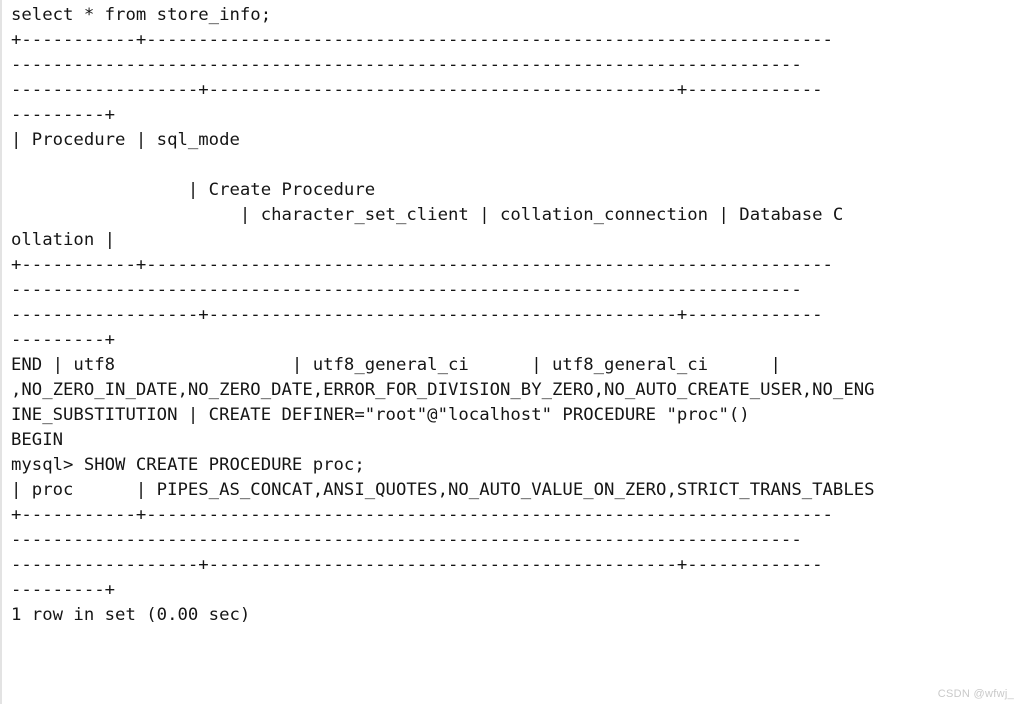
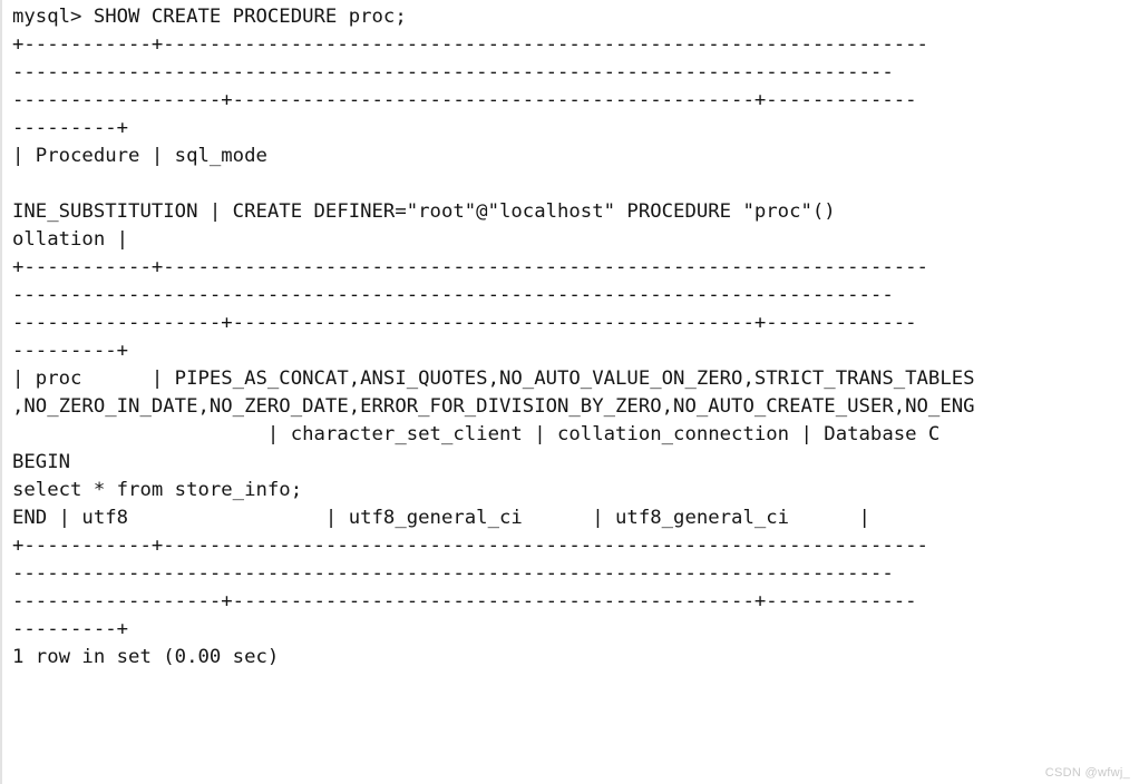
- select * from store_info;
+ mysql> SHOW CREATE PROCEDURE proc;
  +-----------+------------------------------------------------------------------
  ----------------------------------------------------------------------------
  ------------------+---------------------------------------------+-------------
  ---------+
  | Procedure | sql_mode
- | Create Procedure
- | character_set_client | collation_connection | Database C
+ INE_SUBSTITUTION | CREATE DEFINER="root"@"localhost" PROCEDURE "proc"()
  ollation |
  +-----------+------------------------------------------------------------------
  ----------------------------------------------------------------------------
  ------------------+---------------------------------------------+-------------
  ---------+
- END | utf8 | utf8_general_ci | utf8_general_ci |
+ | proc | PIPES_AS_CONCAT,ANSI_QUOTES,NO_AUTO_VALUE_ON_ZERO,STRICT_TRANS_TABLES
  ,NO_ZERO_IN_DATE,NO_ZERO_DATE,ERROR_FOR_DIVISION_BY_ZERO,NO_AUTO_CREATE_USER,NO_ENG
- INE_SUBSTITUTION | CREATE DEFINER="root"@"localhost" PROCEDURE "proc"()
+ | character_set_client | collation_connection | Database C
  BEGIN
- mysql> SHOW CREATE PROCEDURE proc;
+ select * from store_info;
- | proc | PIPES_AS_CONCAT,ANSI_QUOTES,NO_AUTO_VALUE_ON_ZERO,STRICT_TRANS_TABLES
+ END | utf8 | utf8_general_ci | utf8_general_ci |
  +-----------+------------------------------------------------------------------
  ----------------------------------------------------------------------------
  ------------------+---------------------------------------------+-------------
  ---------+
  1 row in set (0.00 sec)
  CSDN @wfwj_
